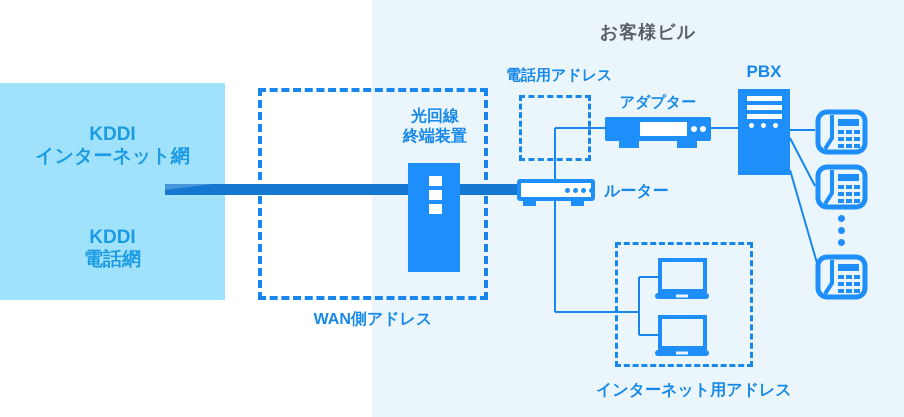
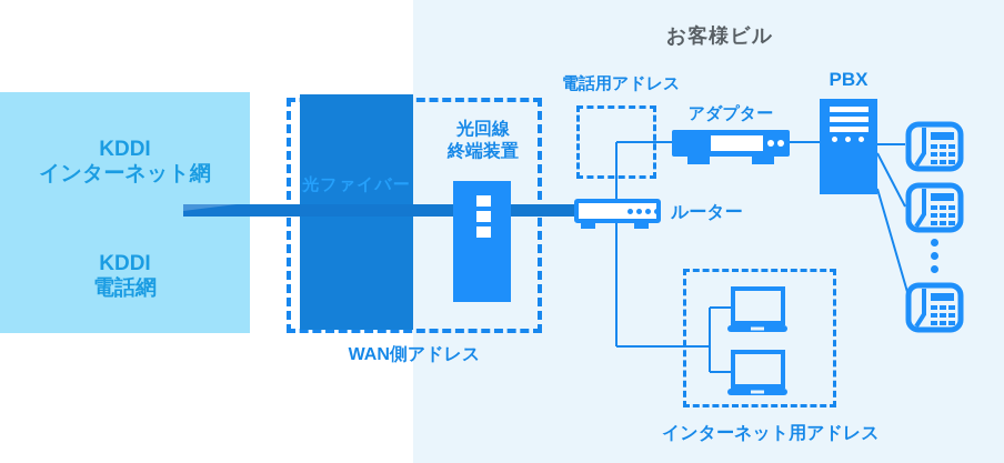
  お客様ビル
  KDDI
  インターネット網
  KDDI
  電話網
+ 光ファイバー
  光回線
  終端装置
  WAN側アドレス
  電話用アドレス
  アダプター
  ルーター
  PBX
  インターネット用アドレス
